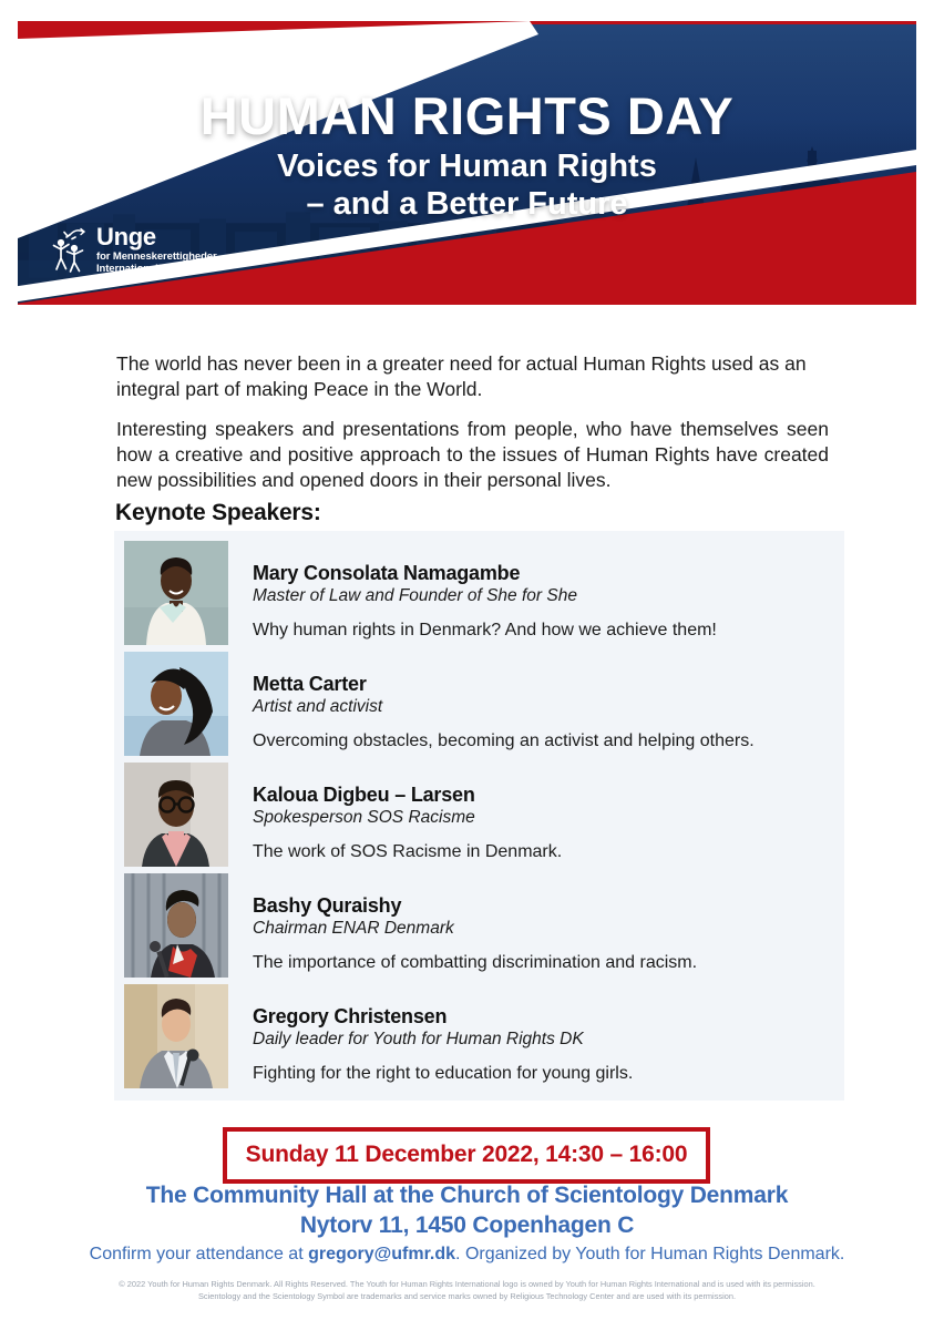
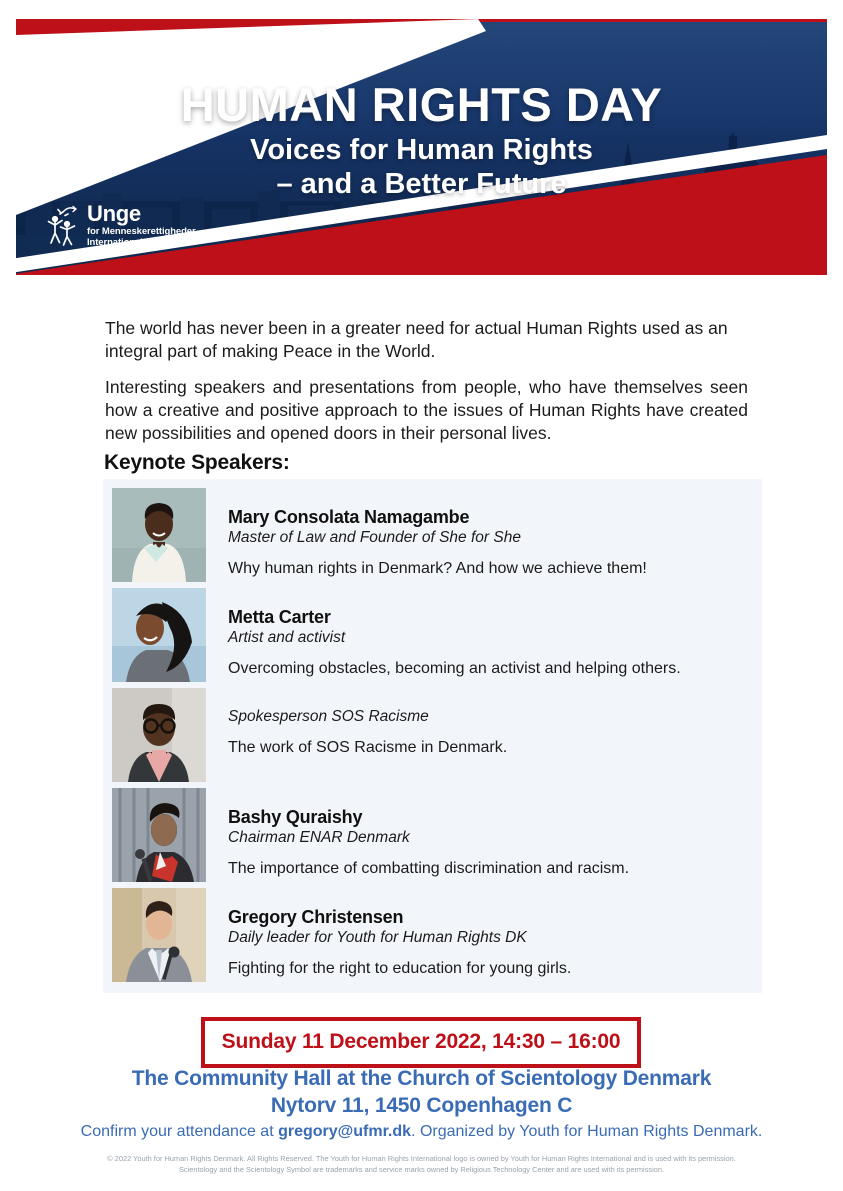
  HUMAN RIGHTS DAY
  Voices for Human Rights
  – and a Better Future
  Unge
  for Menneskerettigheder
  Internationalt™
  The world has never been in a greater need for actual Human Rights used as an integral part of making Peace in the World.
  Interesting speakers and presentations from people, who have themselves seen how a creative and positive approach to the issues of Human Rights have created new possibilities and opened doors in their personal lives.
  Keynote Speakers:
  Mary Consolata Namagambe
  Master of Law and Founder of She for She
  Why human rights in Denmark? And how we achieve them!
  Metta Carter
  Artist and activist
  Overcoming obstacles, becoming an activist and helping others.
- Kaloua Digbeu – Larsen
  Spokesperson SOS Racisme
  The work of SOS Racisme in Denmark.
  Bashy Quraishy
  Chairman ENAR Denmark
  The importance of combatting discrimination and racism.
  Gregory Christensen
  Daily leader for Youth for Human Rights DK
  Fighting for the right to education for young girls.
  Sunday 11 December 2022, 14:30 – 16:00
  The Community Hall at the Church of Scientology Denmark
  Nytorv 11, 1450 Copenhagen C
  Confirm your attendance at gregory@ufmr.dk. Organized by Youth for Human Rights Denmark.
  © 2022 Youth for Human Rights Denmark. All Rights Reserved. The Youth for Human Rights International logo is owned by Youth for Human Rights International and is used with its permission.
  Scientology and the Scientology Symbol are trademarks and service marks owned by Religious Technology Center and are used with its permission.
